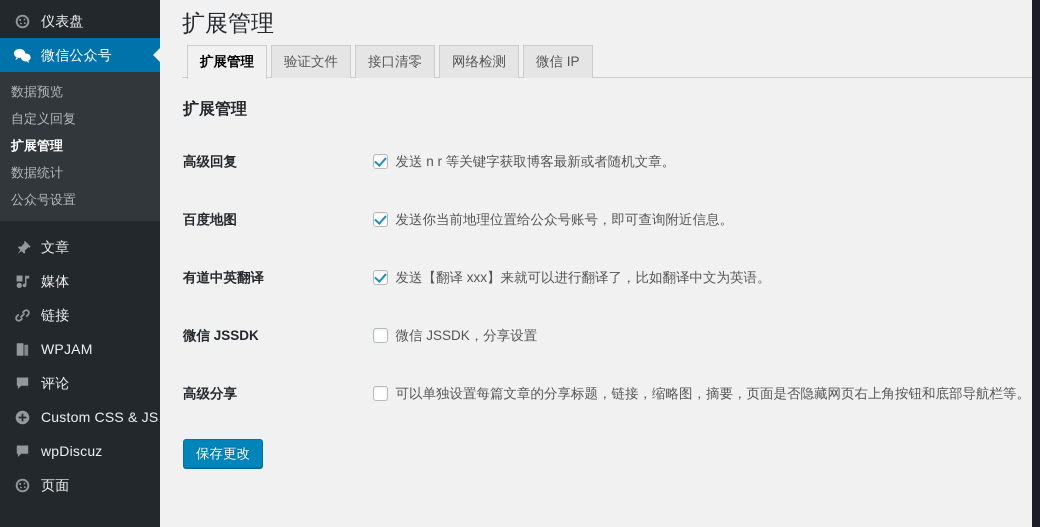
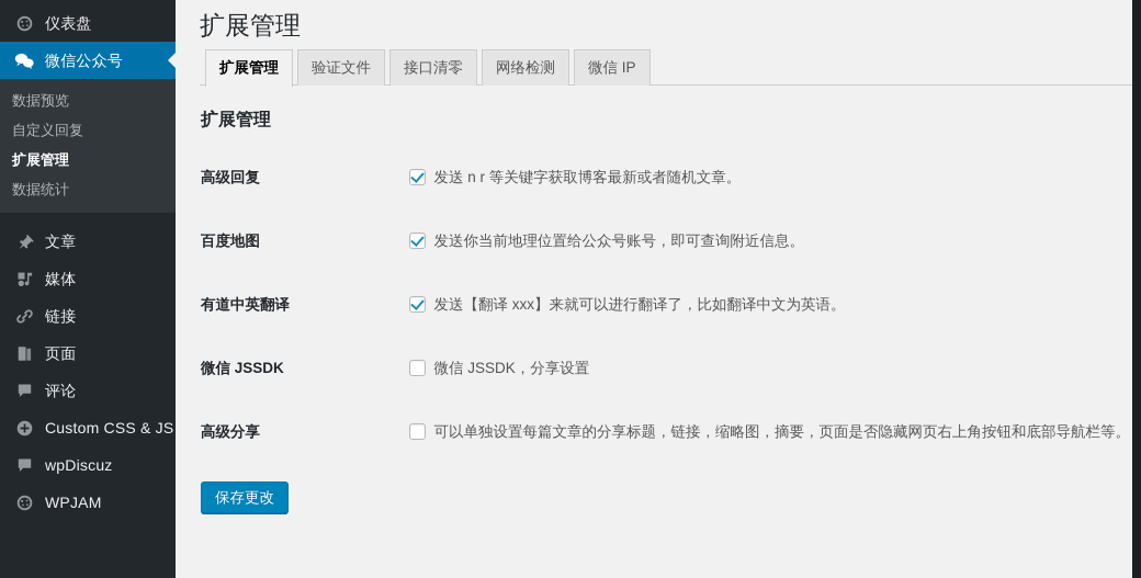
  仪表盘
  微信公众号
  数据预览
  自定义回复
  扩展管理
  数据统计
- 公众号设置
  文章
  媒体
  链接
- WPJAM
+ 页面
  评论
  Custom CSS & JS
  wpDiscuz
- 页面
+ WPJAM
  扩展管理
  扩展管理
  验证文件
  接口清零
  网络检测
  微信 IP
  扩展管理
  高级回复	发送 n r 等关键字获取博客最新或者随机文章。
  百度地图	发送你当前地理位置给公众号账号，即可查询附近信息。
  有道中英翻译	发送【翻译 xxx】来就可以进行翻译了，比如翻译中文为英语。
  微信 JSSDK	微信 JSSDK，分享设置
  高级分享	可以单独设置每篇文章的分享标题，链接，缩略图，摘要，页面是否隐藏网页右上角按钮和底部导航栏等。
  保存更改
